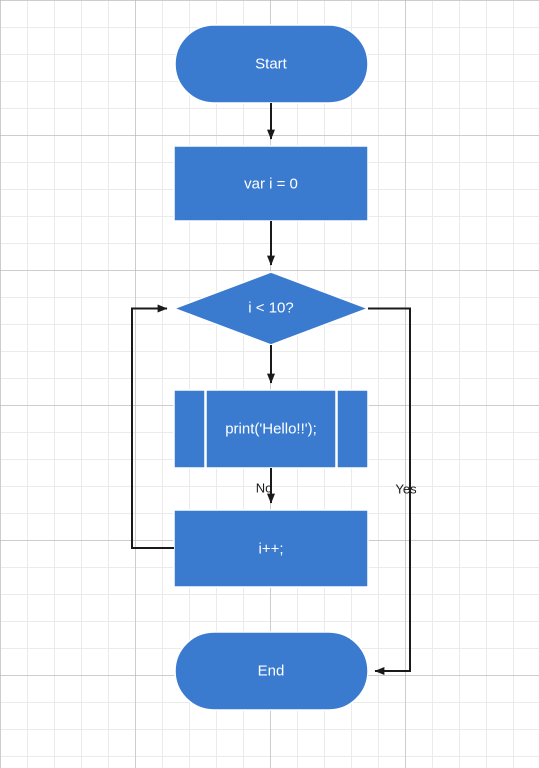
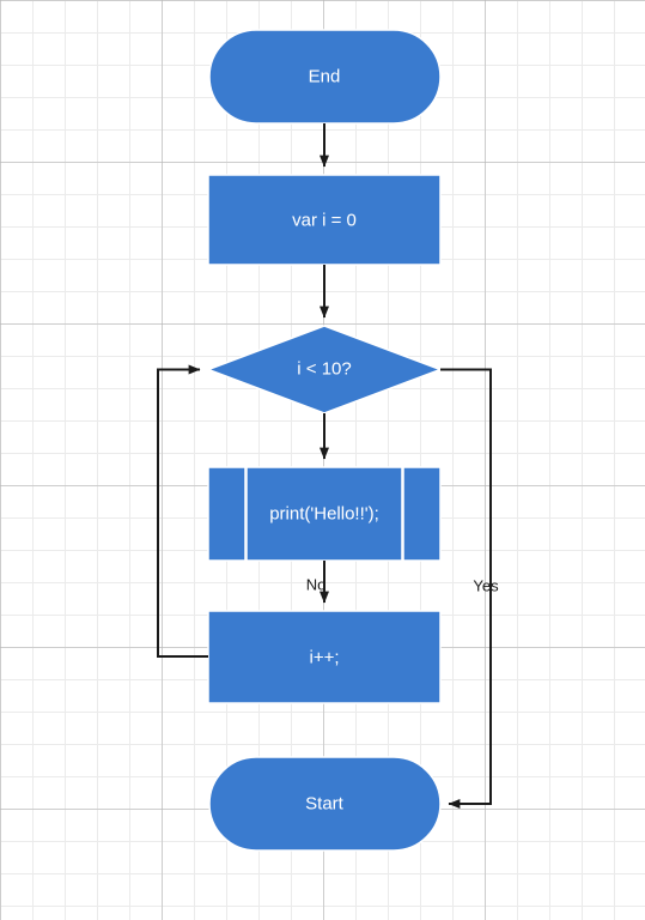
- Start
+ End
  var i = 0
  i < 10?
  print('Hello!!');
  i++;
- End
+ Start
  No
  Yes
